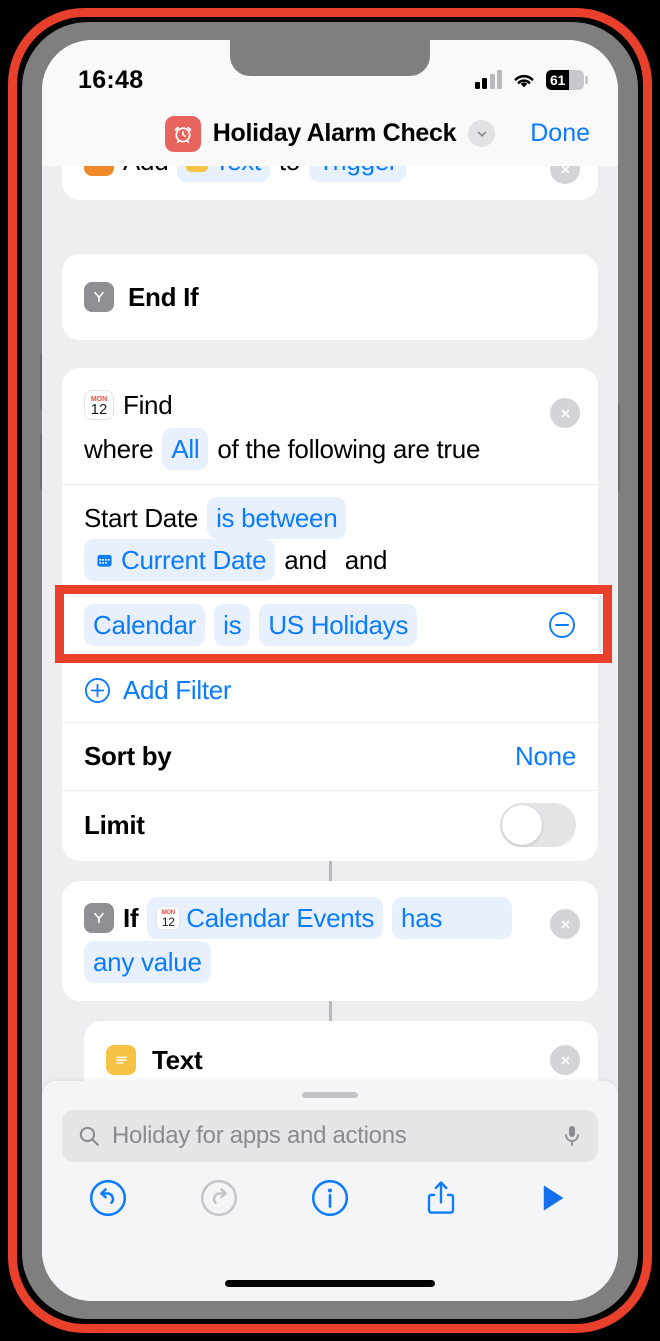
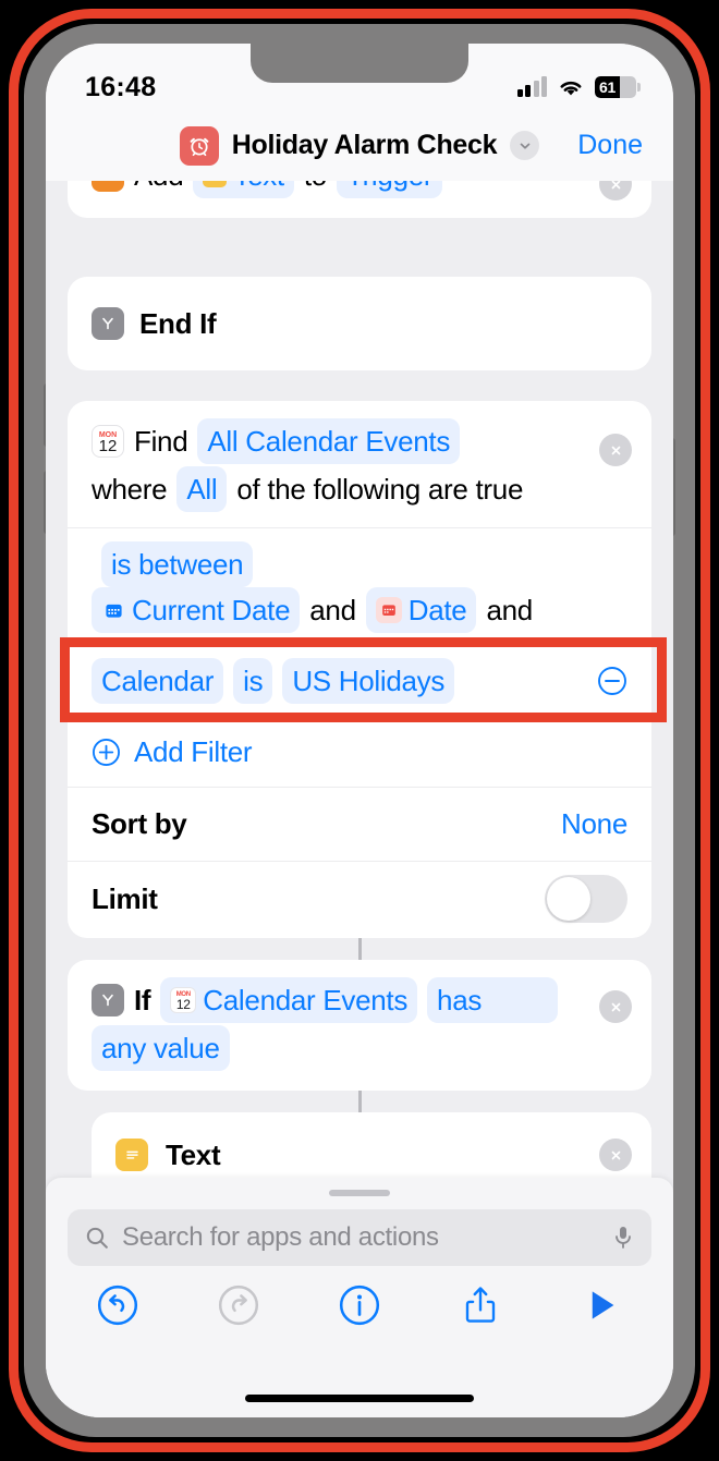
  16:48
  61
  Holiday Alarm Check
  Done
  End If
  12
  Find
+ All Calendar Events
  where
  All
  of the following are true
- Start Date
  is between
  Current Date
  and
+ Date
  and
  Calendar
  is
  US Holidays
  Add Filter
  Sort by
  None
  Limit
  If
  12
  Calendar Events
  has
  any value
  Text
- Holiday for apps and actions
+ Search for apps and actions
